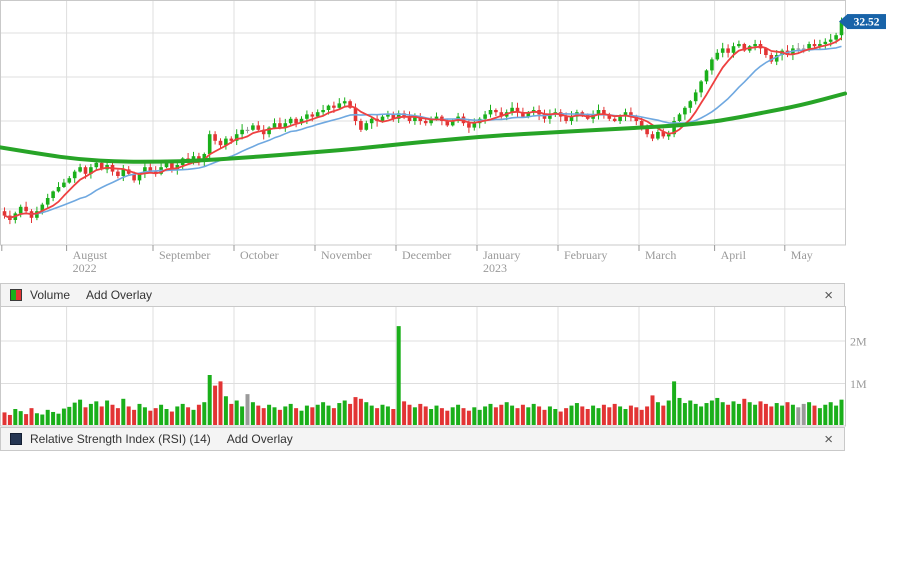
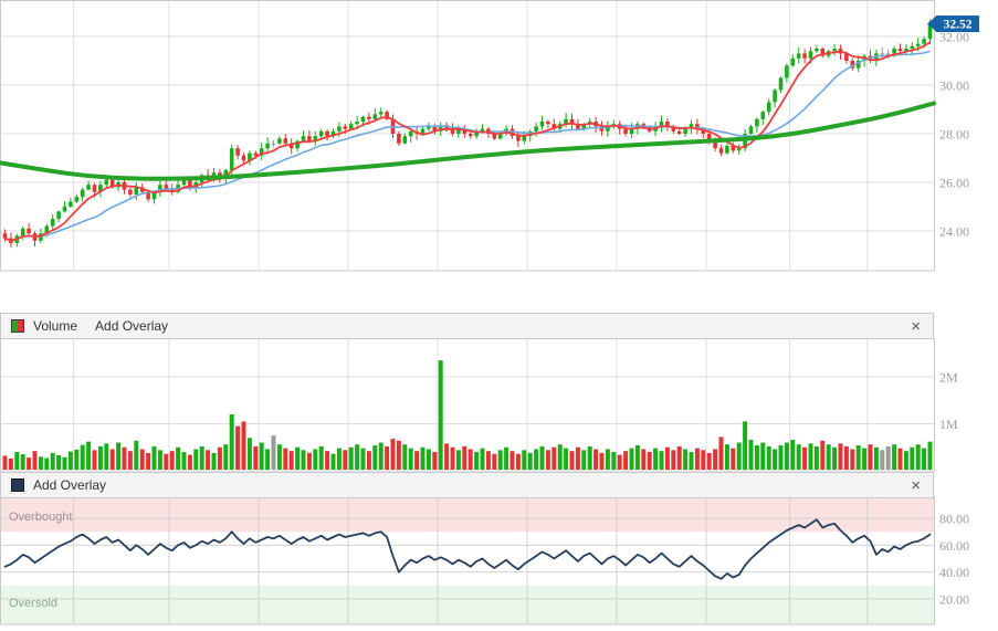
+ 32.00
+ 30.00
+ 28.00
+ 26.00
+ 24.00
  32.52
- August
- 2022
- September
- October
- November
- December
- January
- 2023
- February
- March
- April
- May
  2M
  1M
+ Overbought
+ Oversold
+ 80.00
+ 60.00
+ 40.00
+ 20.00
  Volume
  Add Overlay
  ×
- Relative Strength Index (RSI) (14)
  Add Overlay
  ×
